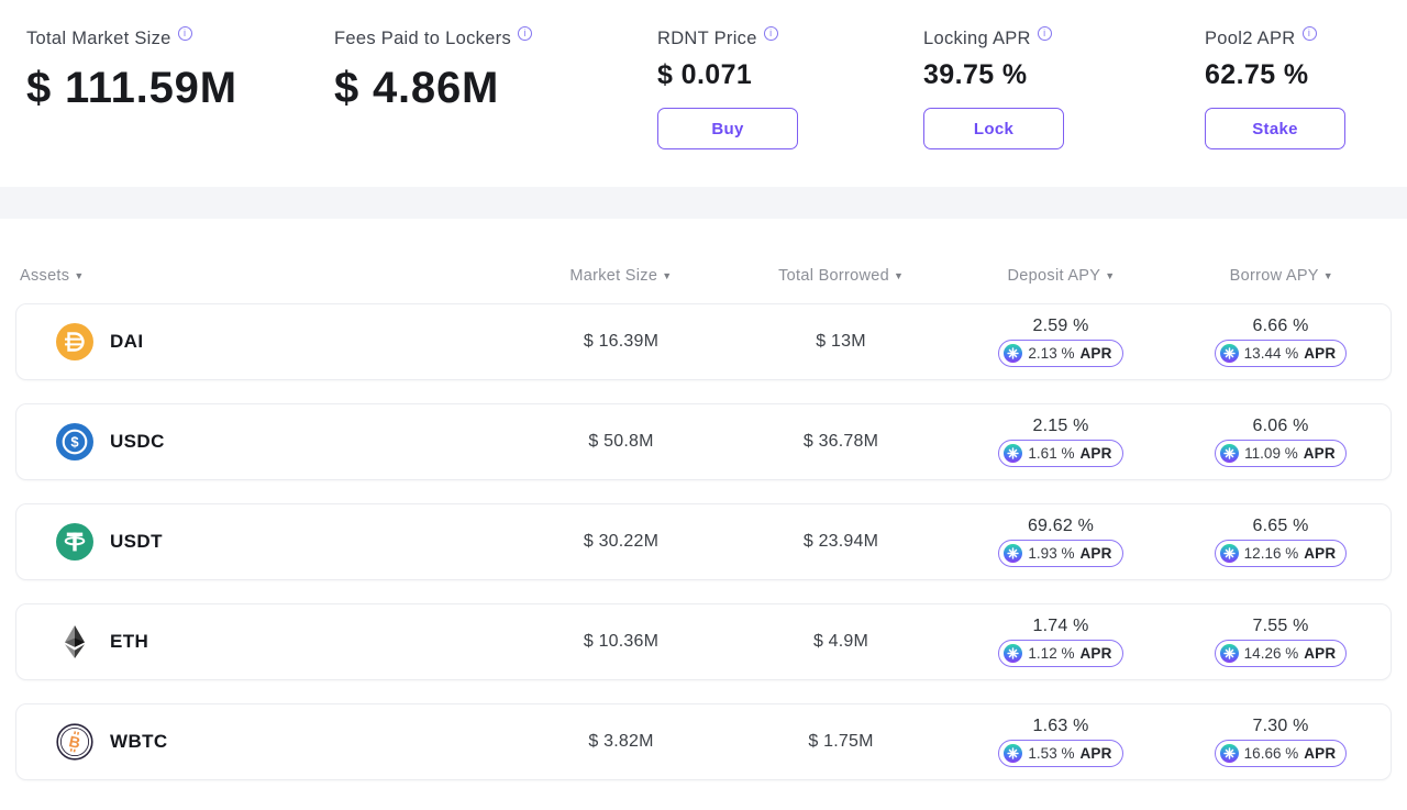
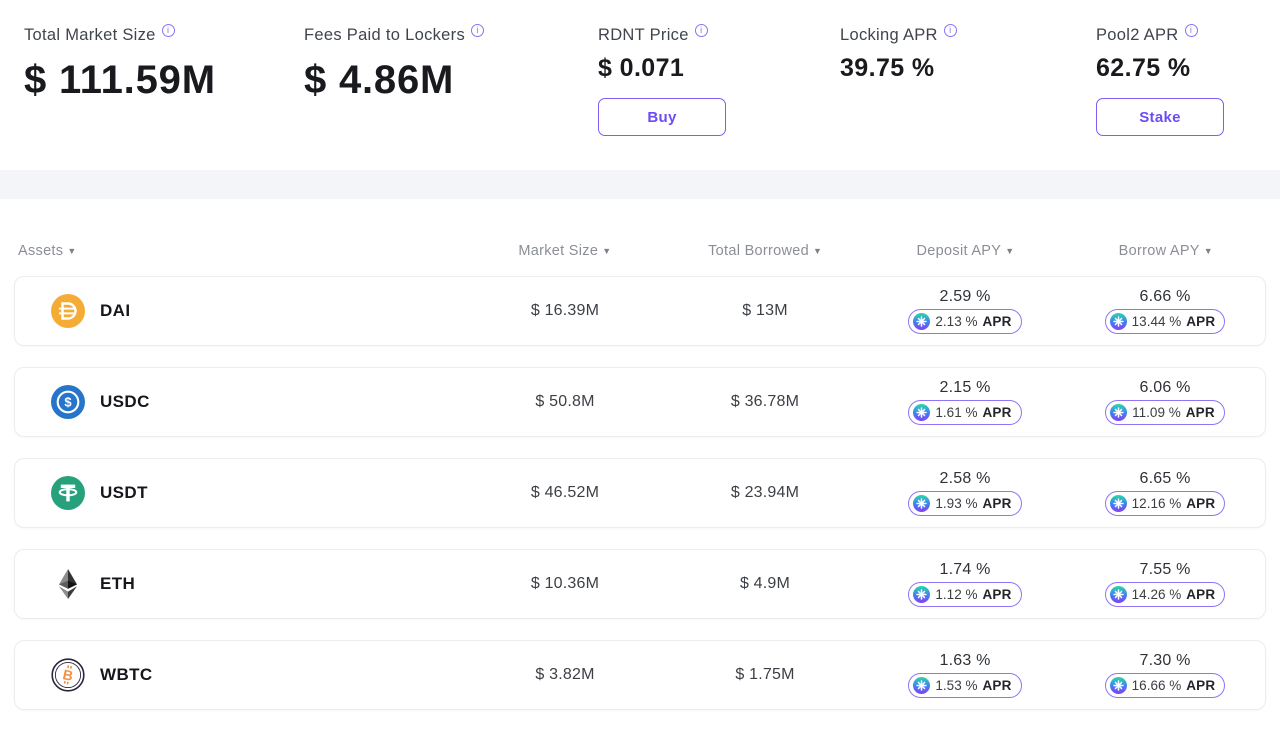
  Total Market Size
  i
  $ 111.59M
  Fees Paid to Lockers
  i
  $ 4.86M
  RDNT Price
  i
  $ 0.071
  Buy
  Locking APR
  i
  39.75 %
- Lock
  Pool2 APR
  i
  62.75 %
  Stake
  Assets ▼
  Market Size ▼
  Total Borrowed ▼
  Deposit APY ▼
  Borrow APY ▼
  DAI
  $ 16.39M
  $ 13M
  2.59 %
  2.13 %
  APR
  6.66 %
  13.44 %
  APR
  $
  USDC
  $ 50.8M
  $ 36.78M
  2.15 %
  1.61 %
  APR
  6.06 %
  11.09 %
  APR
  USDT
- $ 30.22M
+ $ 46.52M
  $ 23.94M
- 69.62 %
+ 2.58 %
  1.93 %
  APR
  6.65 %
  12.16 %
  APR
  ETH
  $ 10.36M
  $ 4.9M
  1.74 %
  1.12 %
  APR
  7.55 %
  14.26 %
  APR
  WBTC
  $ 3.82M
  $ 1.75M
  1.63 %
  1.53 %
  APR
  7.30 %
  16.66 %
  APR
